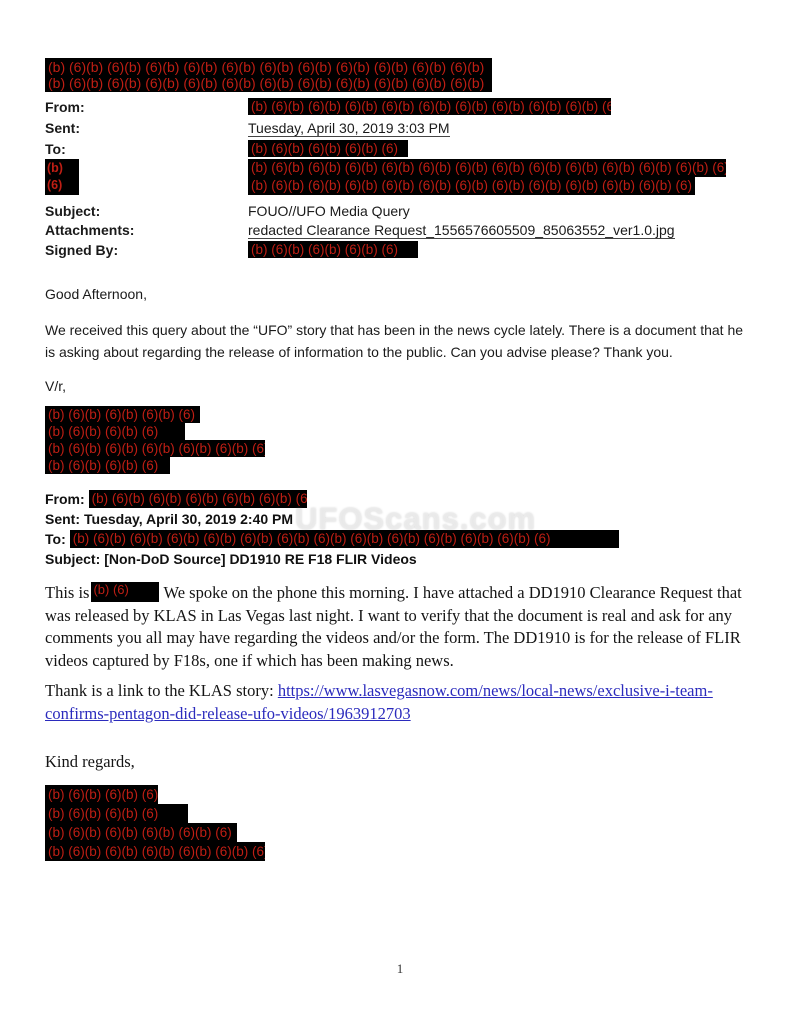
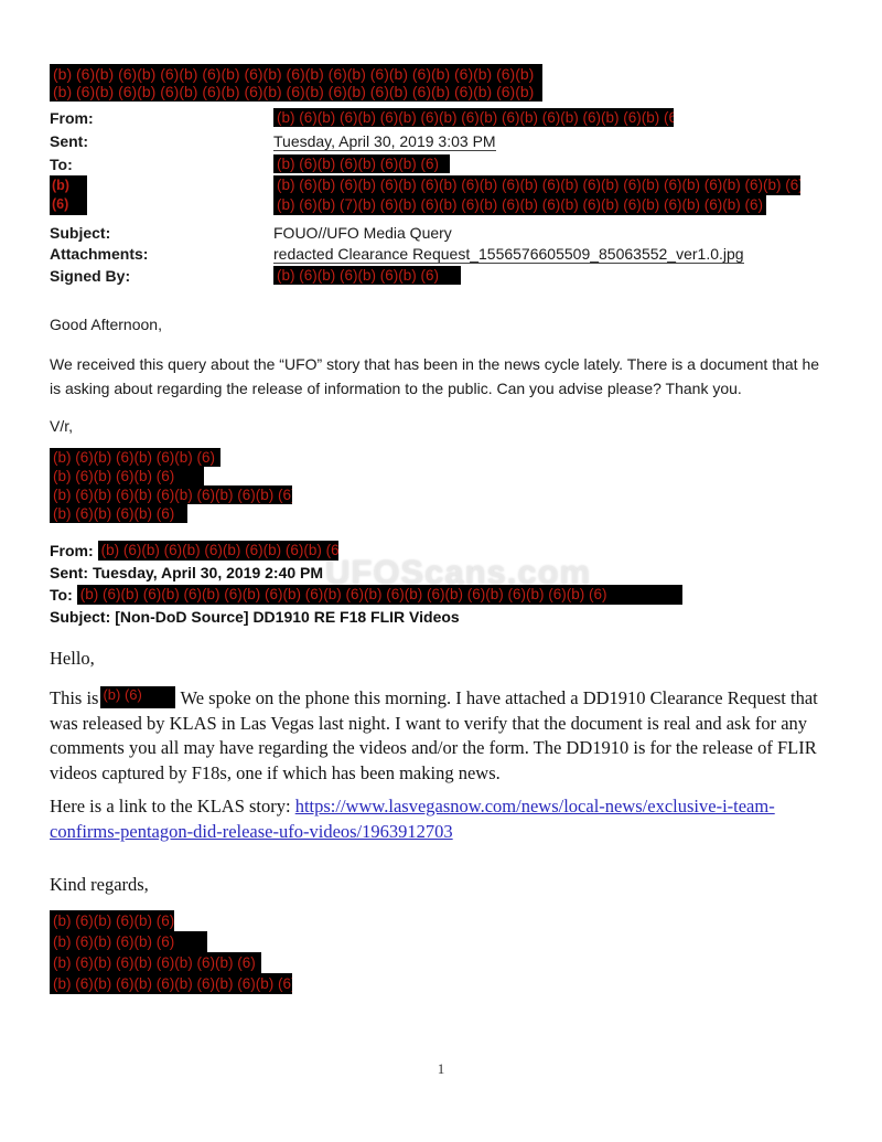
  (b) (6)(b) (6)(b) (6)(b) (6)(b) (6)(b) (6)(b) (6)(b) (6)(b) (6)(b) (6)(b) (6)(b)
  (b) (6)(b) (6)(b) (6)(b) (6)(b) (6)(b) (6)(b) (6)(b) (6)(b) (6)(b) (6)(b) (6)(b)
  From:
  (b) (6)(b) (6)(b) (6)(b) (6)(b) (6)(b) (6)(b) (6)(b) (6)(b) (6)(b) (6
  Sent:
  Tuesday, April 30, 2019 3:03 PM
  To:
  (b) (6)(b) (6)(b) (6)(b) (6)
  (b)
  (6)
  (b) (6)(b) (6)(b) (6)(b) (6)(b) (6)(b) (6)(b) (6)(b) (6)(b) (6)(b) (6)(b) (6)(b) (6)(b) (6
- (b) (6)(b) (6)(b) (6)(b) (6)(b) (6)(b) (6)(b) (6)(b) (6)(b) (6)(b) (6)(b) (6)(b) (6)
+ (b) (6)(b) (7)(b) (6)(b) (6)(b) (6)(b) (6)(b) (6)(b) (6)(b) (6)(b) (6)(b) (6)(b) (6)
  Subject:
  FOUO//UFO Media Query
  Attachments:
  redacted Clearance Request_1556576605509_85063552_ver1.0.jpg
  Signed By:
  (b) (6)(b) (6)(b) (6)(b) (6)
  Good Afternoon,
  We received this query about the “UFO” story that has been in the news cycle lately. There is a document that he is asking about regarding the release of information to the public. Can you advise please? Thank you.
  V/r,
  (b) (6)(b) (6)(b) (6)(b) (6)
  (b) (6)(b) (6)(b) (6)
  (b) (6)(b) (6)(b) (6)(b) (6)(b) (6)(b) (6
  (b) (6)(b) (6)(b) (6)
  From:
  (b) (6)(b) (6)(b) (6)(b) (6)(b) (6)(b) (6
  Sent:
  Tuesday, April 30, 2019 2:40 PM
  To:
  (b) (6)(b) (6)(b) (6)(b) (6)(b) (6)(b) (6)(b) (6)(b) (6)(b) (6)(b) (6)(b) (6)(b) (6)(b) (6)
  Subject:
  [Non-DoD Source] DD1910 RE F18 FLIR Videos
+ Hello,
  This is (b) (6) We spoke on the phone this morning. I have attached a DD1910 Clearance Request that was released by KLAS in Las Vegas last night. I want to verify that the document is real and ask for any comments you all may have regarding the videos and/or the form. The DD1910 is for the release of FLIR videos captured by F18s, one if which has been making news.
- Thank is a link to the KLAS story: https://www.lasvegasnow.com/news/local-news/exclusive-i-team-confirms-pentagon-did-release-ufo-videos/1963912703
+ Here is a link to the KLAS story: https://www.lasvegasnow.com/news/local-news/exclusive-i-team-confirms-pentagon-did-release-ufo-videos/1963912703
  Kind regards,
  (b) (6)(b) (6)(b) (6)
  (b) (6)(b) (6)(b) (6)
  (b) (6)(b) (6)(b) (6)(b) (6)(b) (6)
  (b) (6)(b) (6)(b) (6)(b) (6)(b) (6)(b) (6
  UFOScans.com
  1
